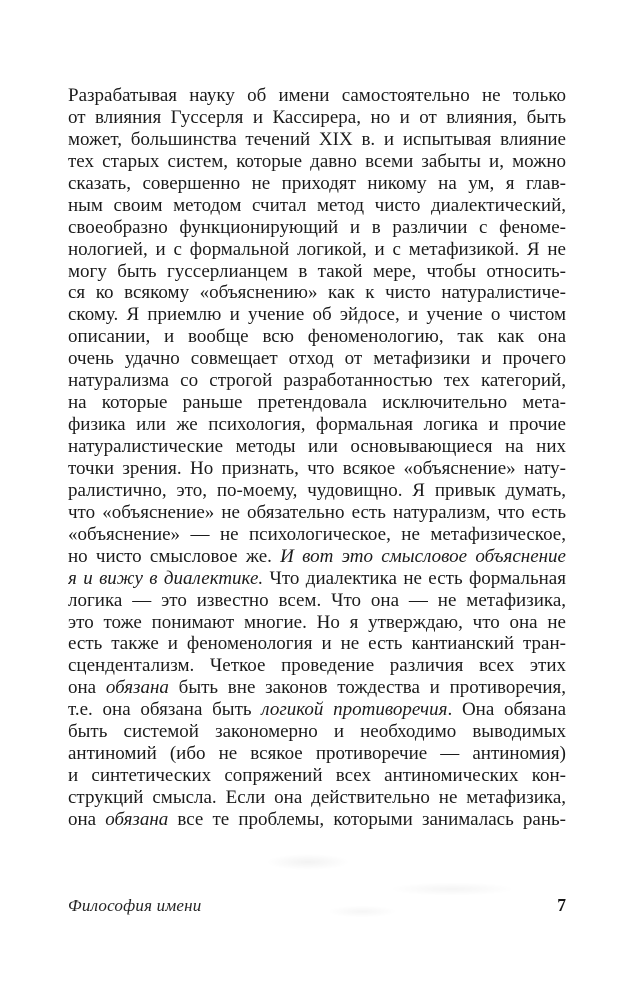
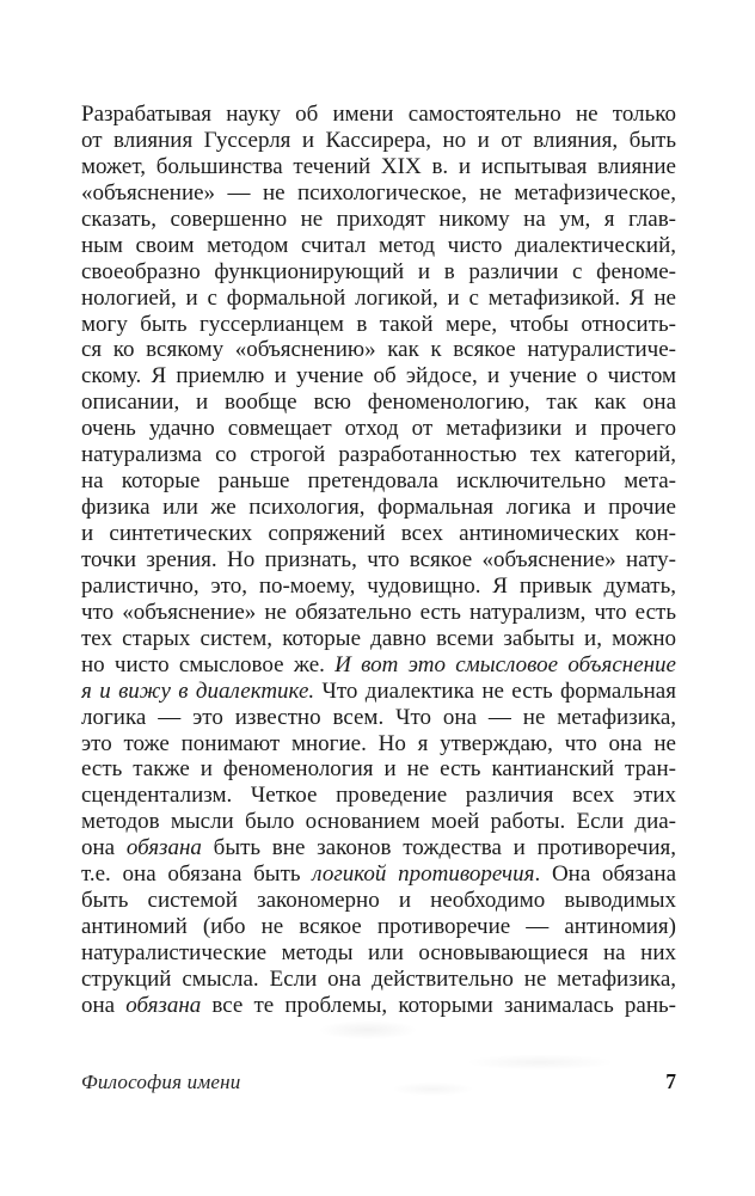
  Разрабатывая науку об имени самостоятельно не только
  от влияния Гуссерля и Кассирера, но и от влияния, быть
  может, большинства течений XIX в. и испытывая влияние
- тех старых систем, которые давно всеми забыты и, можно
+ «объяснение» — не психологическое, не метафизическое,
  сказать, совершенно не приходят никому на ум, я глав-
  ным своим методом считал метод чисто диалектический,
  своеобразно функционирующий и в различии с феноме-
  нологией, и с формальной логикой, и с метафизикой. Я не
  могу быть гуссерлианцем в такой мере, чтобы относить-
- ся ко всякому «объяснению» как к чисто натуралистиче-
+ ся ко всякому «объяснению» как к всякое натуралистиче-
  скому. Я приемлю и учение об эйдосе, и учение о чистом
  описании, и вообще всю феноменологию, так как она
  очень удачно совмещает отход от метафизики и прочего
  натурализма со строгой разработанностью тех категорий,
  на которые раньше претендовала исключительно мета-
  физика или же психология, формальная логика и прочие
- натуралистические методы или основывающиеся на них
+ и синтетических сопряжений всех антиномических кон-
  точки зрения. Но признать, что всякое «объяснение» нату-
  ралистично, это, по-моему, чудовищно. Я привык думать,
  что «объяснение» не обязательно есть натурализм, что есть
- «объяснение» — не психологическое, не метафизическое,
+ тех старых систем, которые давно всеми забыты и, можно
  но чисто смысловое же. И вот это смысловое объяснение
  я и вижу в диалектике. Что диалектика не есть формальная
  логика — это известно всем. Что она — не метафизика,
  это тоже понимают многие. Но я утверждаю, что она не
  есть также и феноменология и не есть кантианский тран-
  сцендентализм. Четкое проведение различия всех этих
+ методов мысли было основанием моей работы. Если диа-
  она обязана быть вне законов тождества и противоречия,
  т.е. она обязана быть логикой противоречия. Она обязана
  быть системой закономерно и необходимо выводимых
  антиномий (ибо не всякое противоречие — антиномия)
- и синтетических сопряжений всех антиномических кон-
+ натуралистические методы или основывающиеся на них
  струкций смысла. Если она действительно не метафизика,
  она обязана все те проблемы, которыми занималась рань-
  Философия имени
  7
